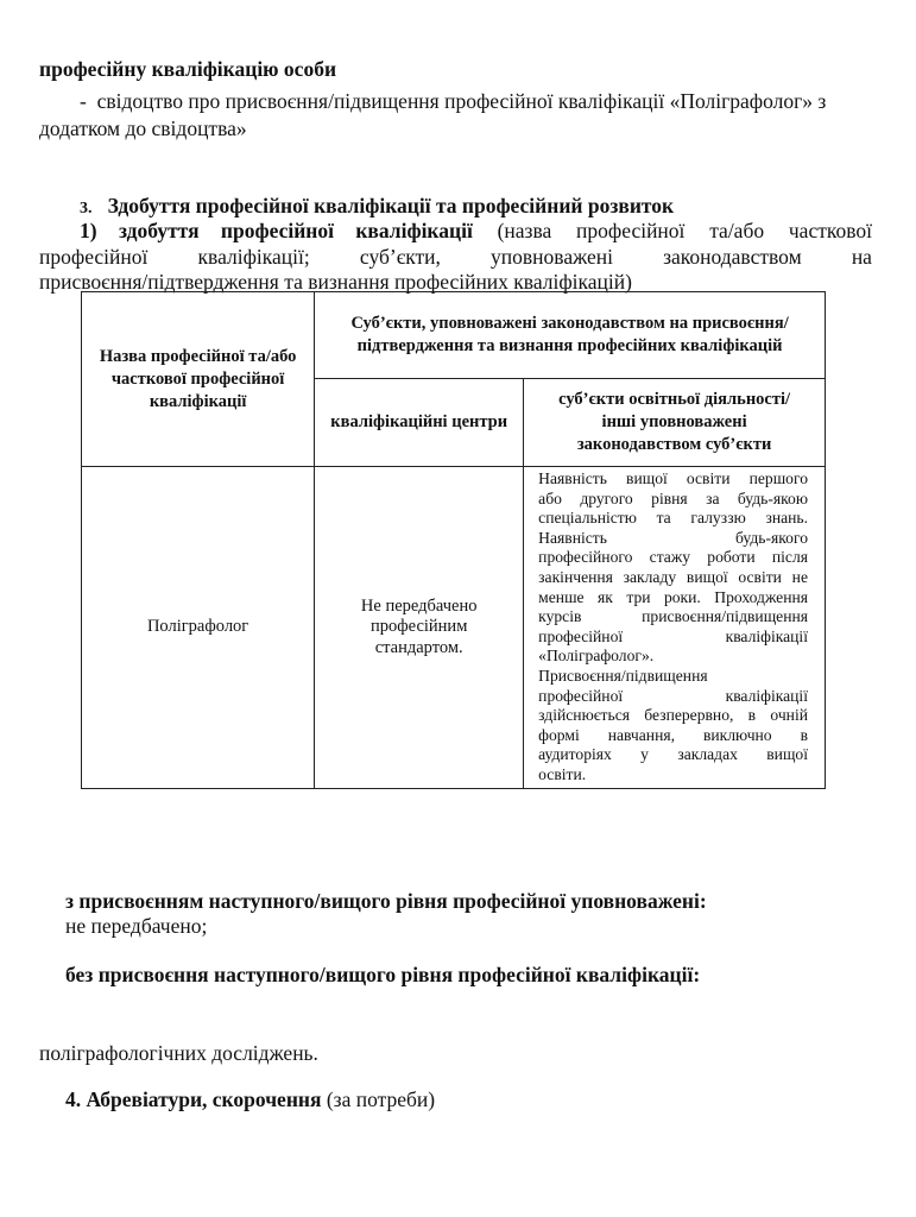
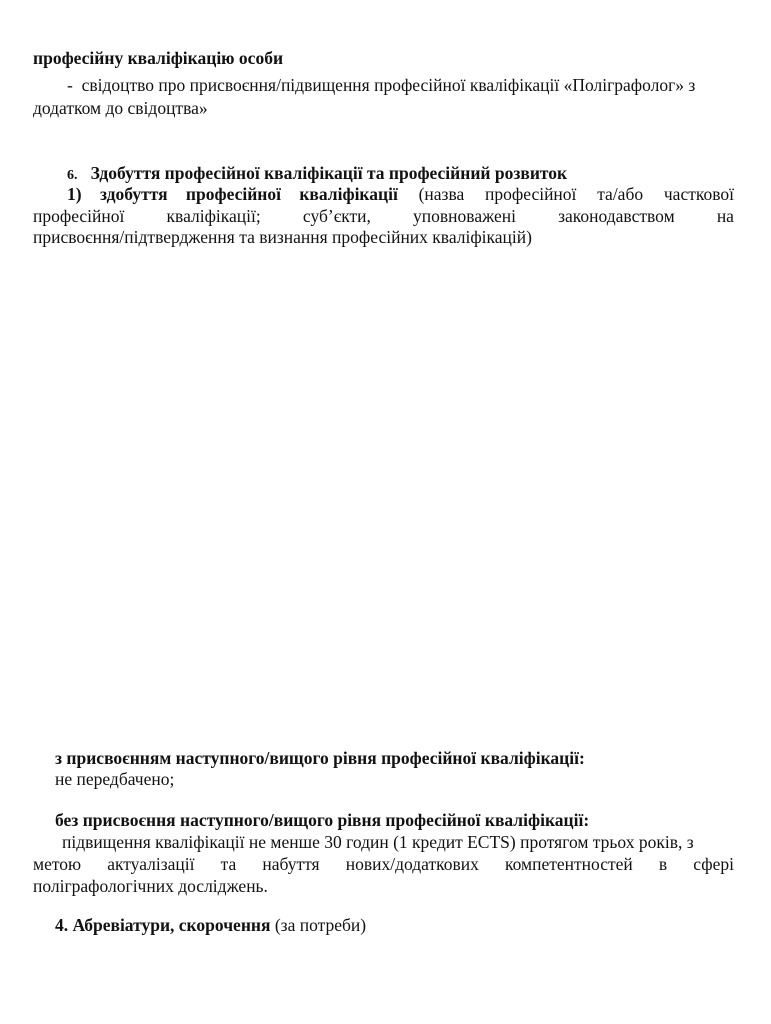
  професійну кваліфікацію особи
  - свідоцтво про присвоєння/підвищення професійної кваліфікації «Поліграфолог» з
  додатком до свідоцтва»
- 3. Здобуття професійної кваліфікації та професійний розвиток
+ 6. Здобуття професійної кваліфікації та професійний розвиток
  1) здобуття професійної кваліфікації
  (назва
  професійної
  та/або
  часткової
  професійної
  кваліфікації;
  суб’єкти,
  уповноважені
  законодавством
  на
  присвоєння/підтвердження та визнання професійних кваліфікацій)
- Назва професійної та/або часткової професійної кваліфікації	Суб’єкти, уповноважені законодавством на присвоєння/підтвердження та визнання професійних кваліфікацій
- кваліфікаційні центри	суб’єкти освітньої діяльності/інші уповноважені законодавством суб’єкти
- Поліграфолог	Не передбачено професійним стандартом.	Наявність вищої освіти першого або другого рівня за будь-якою спеціальністю та галуззю знань. Наявність будь-якого професійного стажу роботи після закінчення закладу вищої освіти не менше як три роки. Проходження курсів присвоєння/підвищення професійної кваліфікації «Поліграфолог». Присвоєння/підвищення професійної кваліфікації здійснюється безперервно, в очній формі навчання, виключно в аудиторіях у закладах вищої освіти.
- з присвоєнням наступного/вищого рівня професійної уповноважені:
+ з присвоєнням наступного/вищого рівня професійної кваліфікації:
  не передбачено;
  без присвоєння наступного/вищого рівня професійної кваліфікації:
+ підвищення кваліфікації не менше 30 годин (1 кредит ECTS) протягом трьох років, з
+ метою
+ актуалізації
+ та
+ набуття
+ нових/додаткових
+ компетентностей
+ в
+ сфері
  поліграфологічних досліджень.
  4. Абревіатури, скорочення (за потреби)
